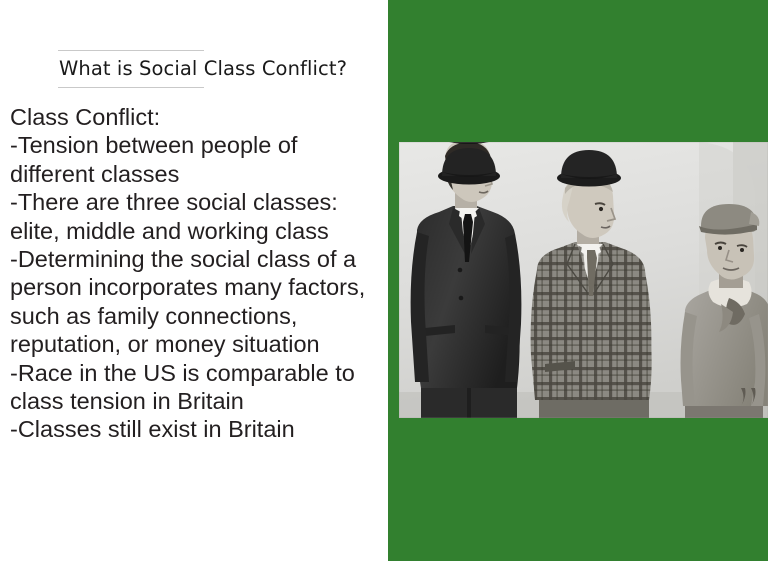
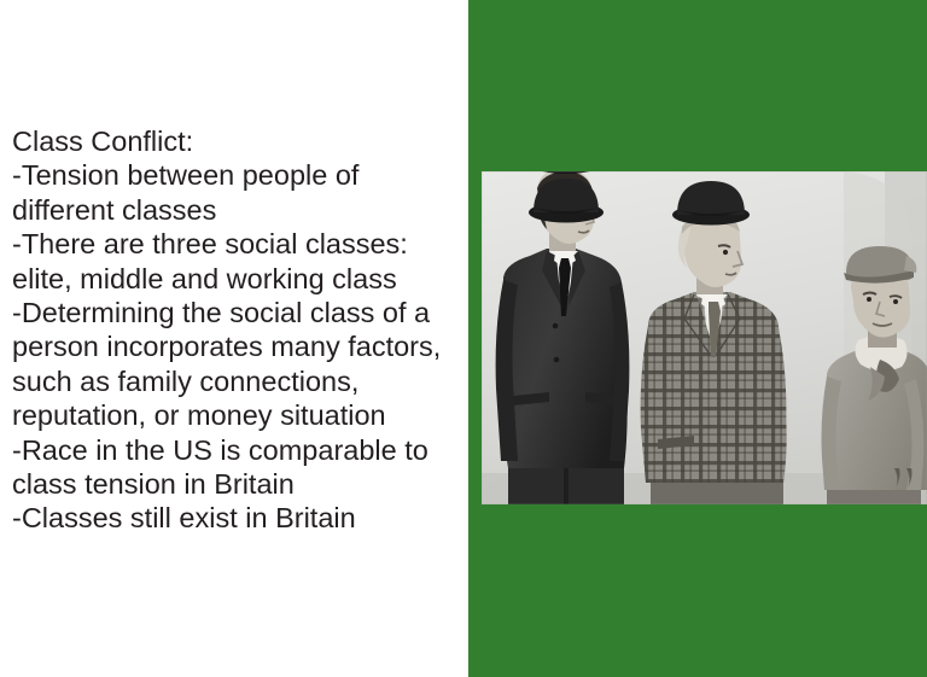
- What is Social Class Conflict?
  Class Conflict:
  -Tension between people of different classes
  -There are three social classes: elite, middle and working class
  -Determining the social class of a person incorporates many factors, such as family connections, reputation, or money situation
  -Race in the US is comparable to class tension in Britain
  -Classes still exist in Britain
